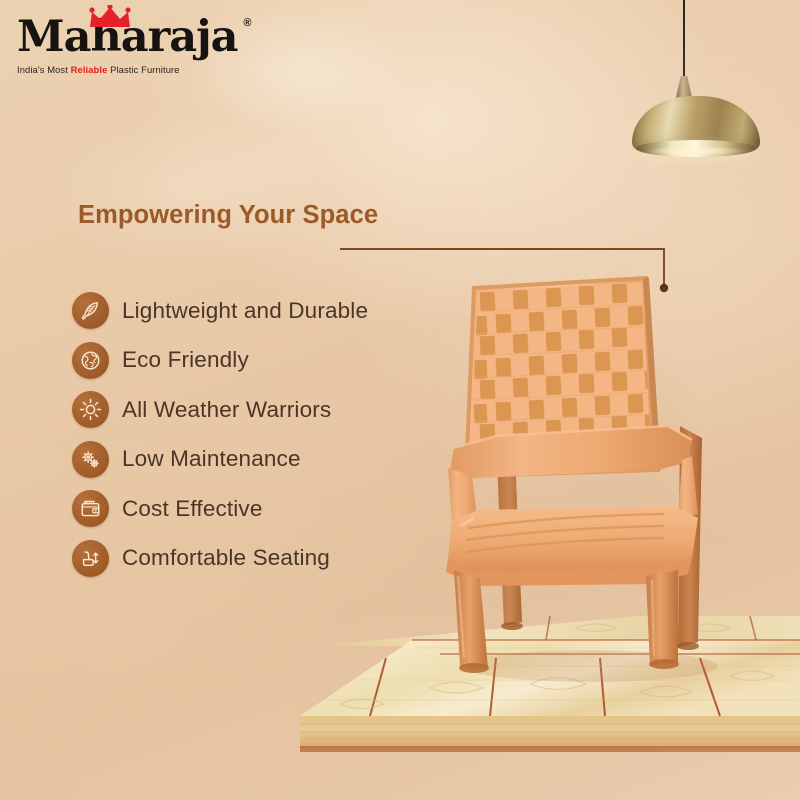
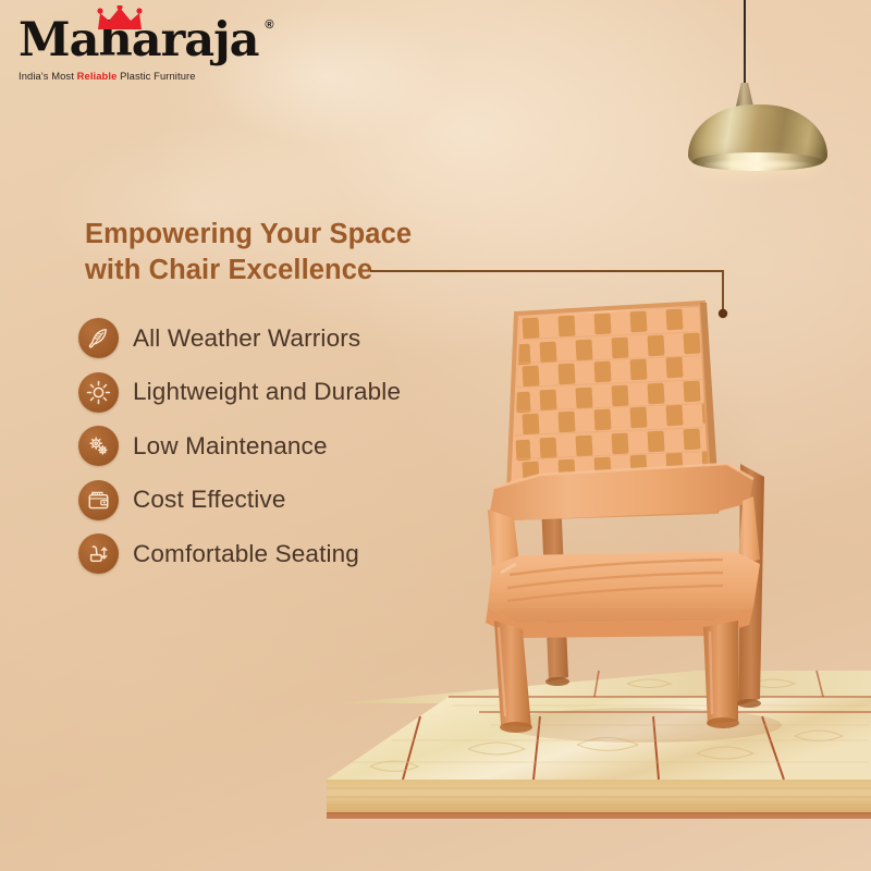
  Maharaja
  ®
  India's Most Reliable Plastic Furniture
  Empowering Your Space
+ with Chair Excellence
- Lightweight and Durable
+ All Weather Warriors
- Eco Friendly
- All Weather Warriors
+ Lightweight and Durable
  Low Maintenance
  Cost Effective
  Comfortable Seating
